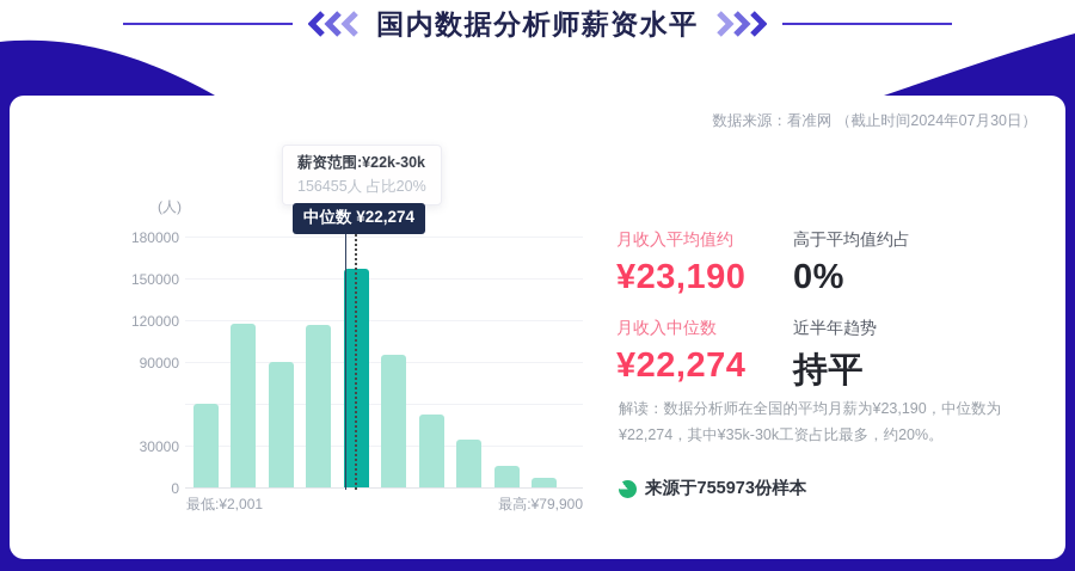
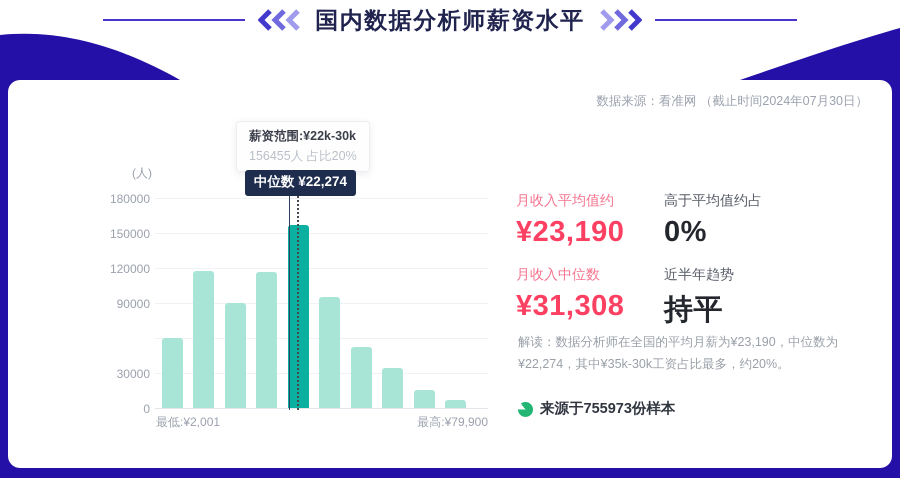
  国内数据分析师薪资水平
  数据来源：看准网 （截止时间2024年07月30日）
  薪资范围:¥22k-30k
  156455人 占比20%
  中位数 ¥22,274
  (人)
  0
  30000
  90000
  120000
  150000
  180000
  最低:¥2,001
  最高:¥79,900
  月收入平均值约
  ¥23,190
  高于平均值约占
  0%
  月收入中位数
- ¥22,274
+ ¥31,308
  近半年趋势
  持平
  解读：数据分析师在全国的平均月薪为¥23,190，中位数为¥22,274，其中¥35k-30k工资占比最多，约20%。
  来源于755973份样本
